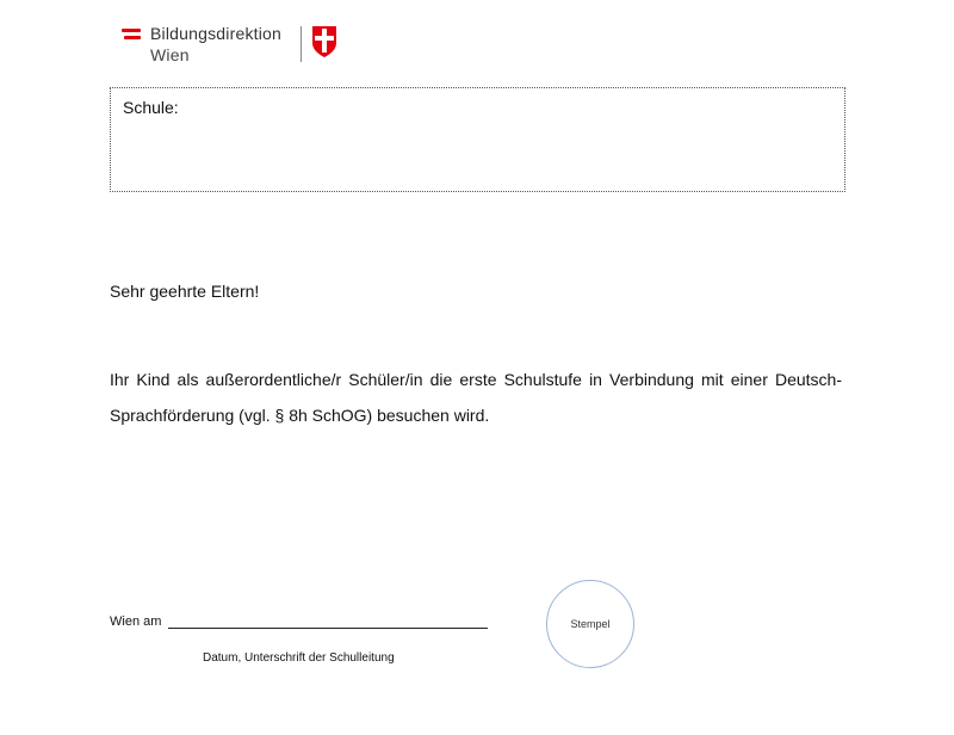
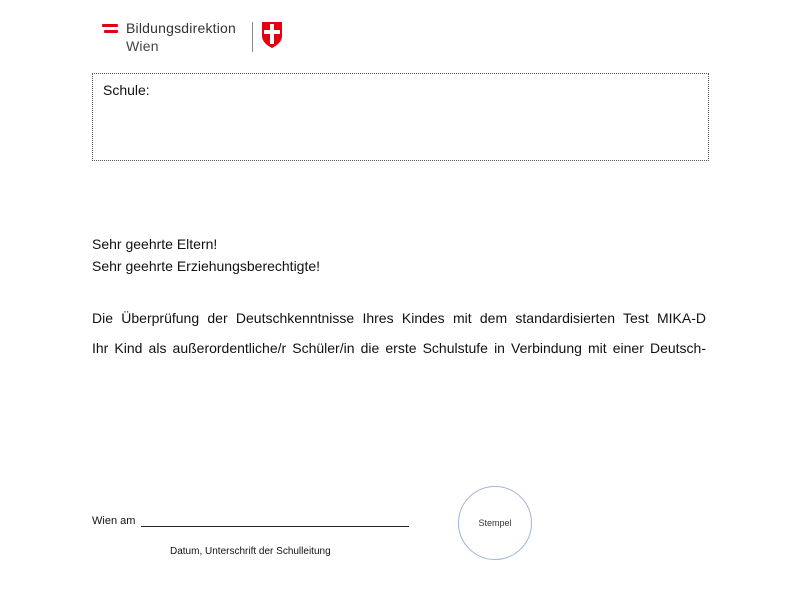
  Bildungsdirektion
  Wien
  Schule:
  Sehr geehrte Eltern!
+ Sehr geehrte Erziehungsberechtigte!
+ Die Überprüfung der Deutschkenntnisse Ihres Kindes mit dem standardisierten Test MIKA-D
  Ihr Kind als außerordentliche/r Schüler/in die erste Schulstufe in Verbindung mit einer Deutsch-
- Sprachförderung (vgl. § 8h SchOG) besuchen wird.
  Wien am
  Datum, Unterschrift der Schulleitung
  Stempel
